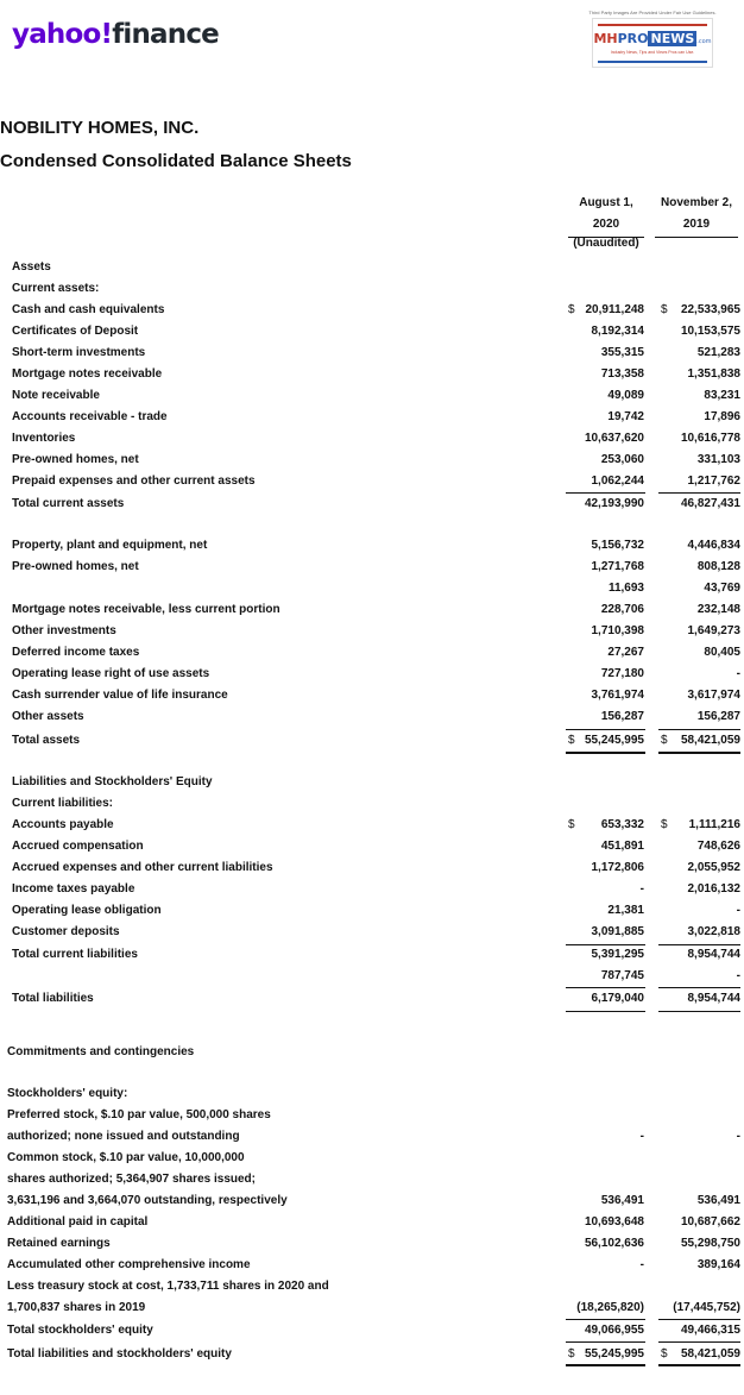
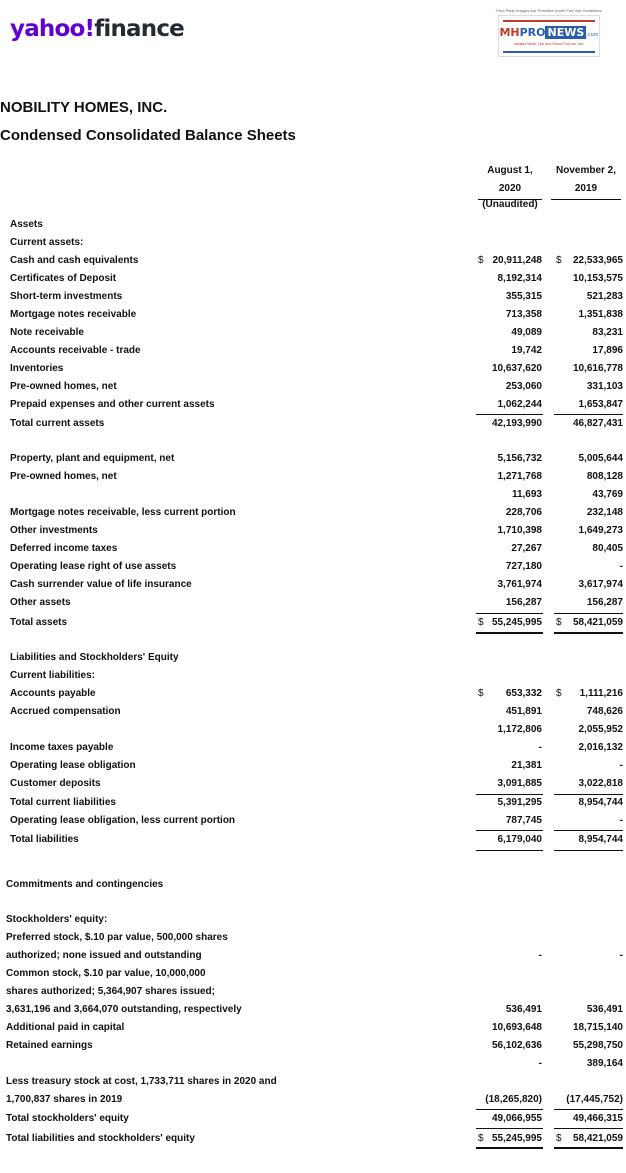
  yahoo!finance
  NOBILITY HOMES, INC.
  Condensed Consolidated Balance Sheets
  August 1,
  2020
  November 2,
  2019
  (Unaudited)
  Assets
  Current assets:
  Cash and cash equivalents
  $
  20,911,248
  $
  22,533,965
  Certificates of Deposit
  8,192,314
  10,153,575
  Short-term investments
  355,315
  521,283
  Mortgage notes receivable
  713,358
  1,351,838
  Note receivable
  49,089
  83,231
  Accounts receivable - trade
  19,742
  17,896
  Inventories
  10,637,620
  10,616,778
  Pre-owned homes, net
  253,060
  331,103
  Prepaid expenses and other current assets
  1,062,244
- 1,217,762
+ 1,653,847
  Total current assets
  42,193,990
  46,827,431
  Property, plant and equipment, net
  5,156,732
- 4,446,834
+ 5,005,644
  Pre-owned homes, net
  1,271,768
  808,128
  11,693
  43,769
  Mortgage notes receivable, less current portion
  228,706
  232,148
  Other investments
  1,710,398
  1,649,273
  Deferred income taxes
  27,267
  80,405
  Operating lease right of use assets
  727,180
  -
  Cash surrender value of life insurance
  3,761,974
  3,617,974
  Other assets
  156,287
  156,287
  Total assets
  $
  55,245,995
  $
  58,421,059
  Liabilities and Stockholders' Equity
  Current liabilities:
  Accounts payable
  $
  653,332
  $
  1,111,216
  Accrued compensation
  451,891
  748,626
- Accrued expenses and other current liabilities
  1,172,806
  2,055,952
  Income taxes payable
  -
  2,016,132
  Operating lease obligation
  21,381
  -
  Customer deposits
  3,091,885
  3,022,818
  Total current liabilities
  5,391,295
  8,954,744
+ Operating lease obligation, less current portion
  787,745
  -
  Total liabilities
  6,179,040
  8,954,744
  Commitments and contingencies
  Stockholders' equity:
  Preferred stock, $.10 par value, 500,000 shares
  authorized; none issued and outstanding
  -
  -
  Common stock, $.10 par value, 10,000,000
  shares authorized; 5,364,907 shares issued;
  3,631,196 and 3,664,070 outstanding, respectively
  536,491
  536,491
  Additional paid in capital
  10,693,648
- 10,687,662
+ 18,715,140
  Retained earnings
  56,102,636
  55,298,750
- Accumulated other comprehensive income
  -
  389,164
  Less treasury stock at cost, 1,733,711 shares in 2020 and
  1,700,837 shares in 2019
  (18,265,820)
  (17,445,752)
  Total stockholders' equity
  49,066,955
  49,466,315
  Total liabilities and stockholders' equity
  $
  55,245,995
  $
  58,421,059
